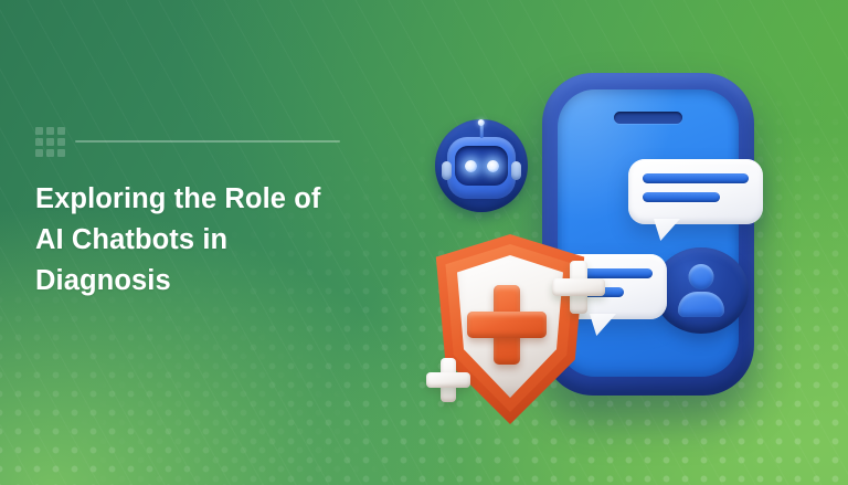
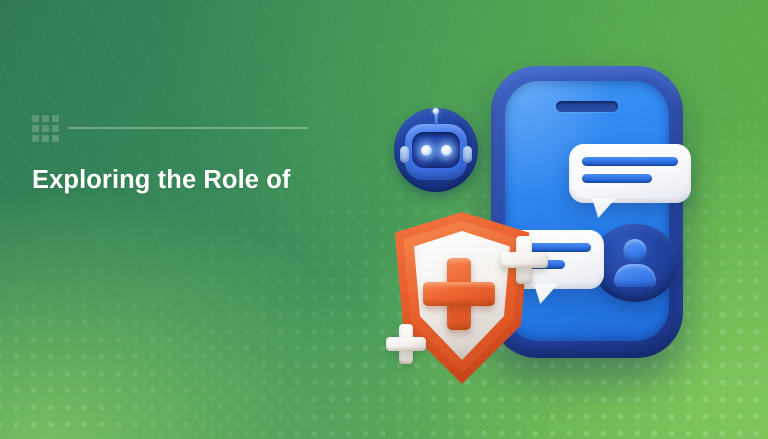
  Exploring the Role of
- AI Chatbots in
- Diagnosis
